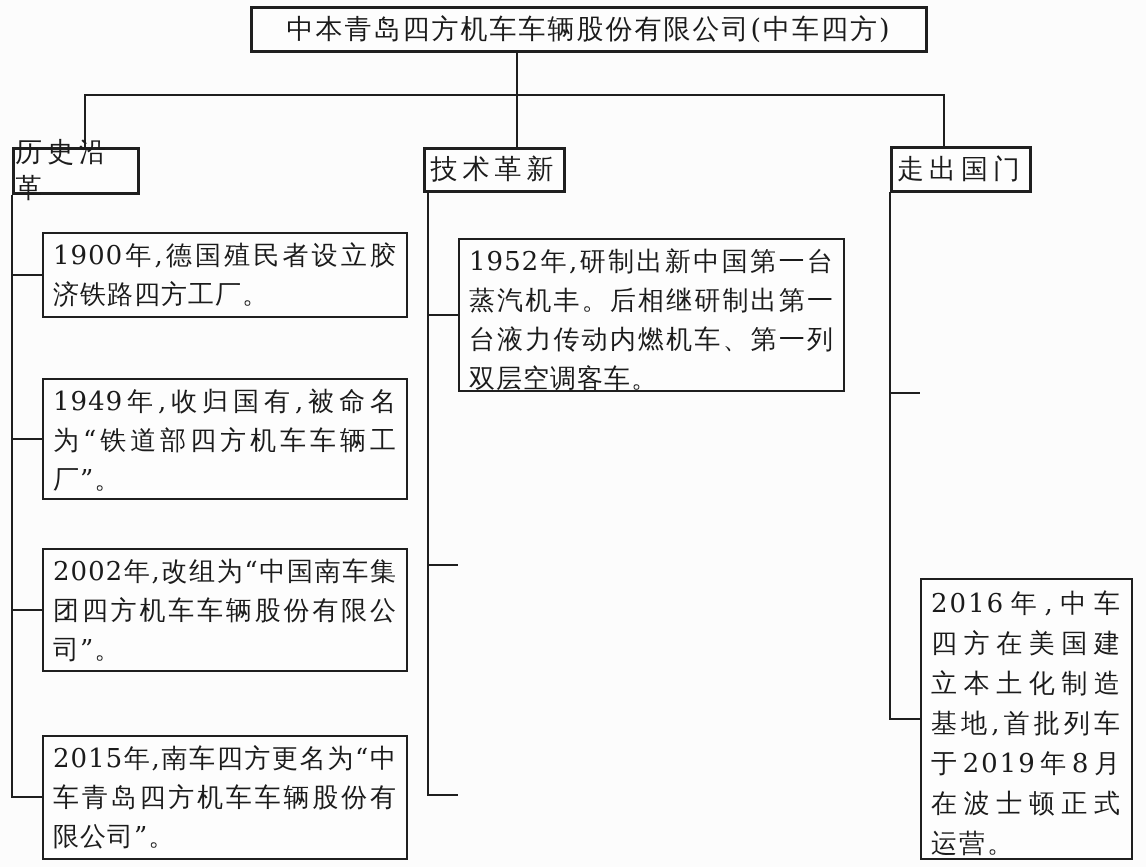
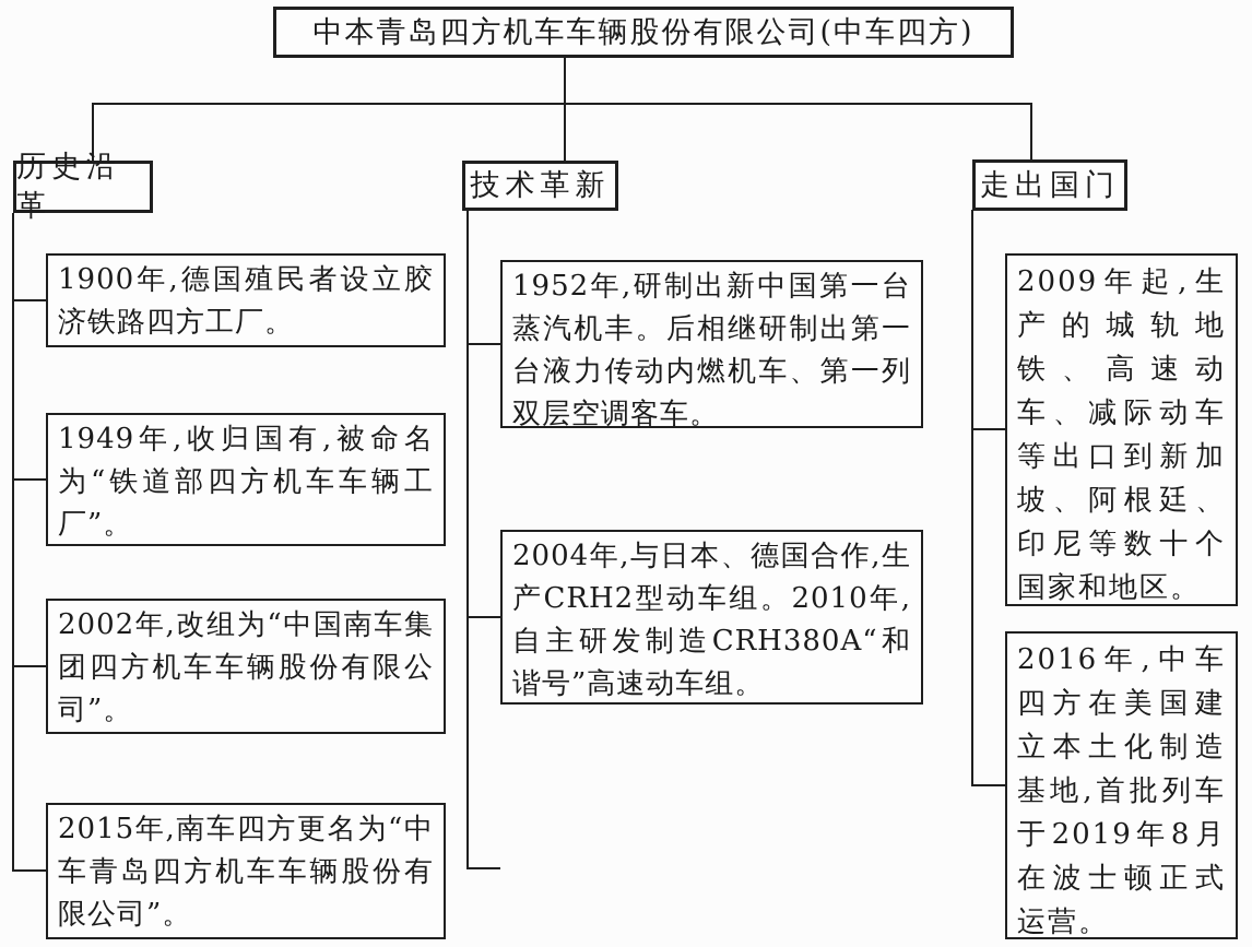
  中本青岛四方机车车辆股份有限公司(中车四方)
  历史沿革
  技术革新
  走出国门
  1900年,德国殖民者设立胶济铁路四方工厂。
  1949年,收归国有,被命名为“铁道部四方机车车辆工厂”。
  2002年,改组为“中国南车集团四方机车车辆股份有限公司”。
  2015年,南车四方更名为“中车青岛四方机车车辆股份有限公司”。
  1952年,研制出新中国第一台蒸汽机丰。后相继研制出第一台液力传动内燃机车、第一列双层空调客车。
+ 2004年,与日本、德国合作,生产CRH2型动车组。2010年,自主研发制造CRH380A“和谐号”高速动车组。
+ 2009年起,生产的城轨地铁、高速动车、减际动车等出口到新加坡、阿根廷、印尼等数十个国家和地区。
  2016年,中车四方在美国建立本土化制造基地,首批列车于2019年8月在波士顿正式运营。
